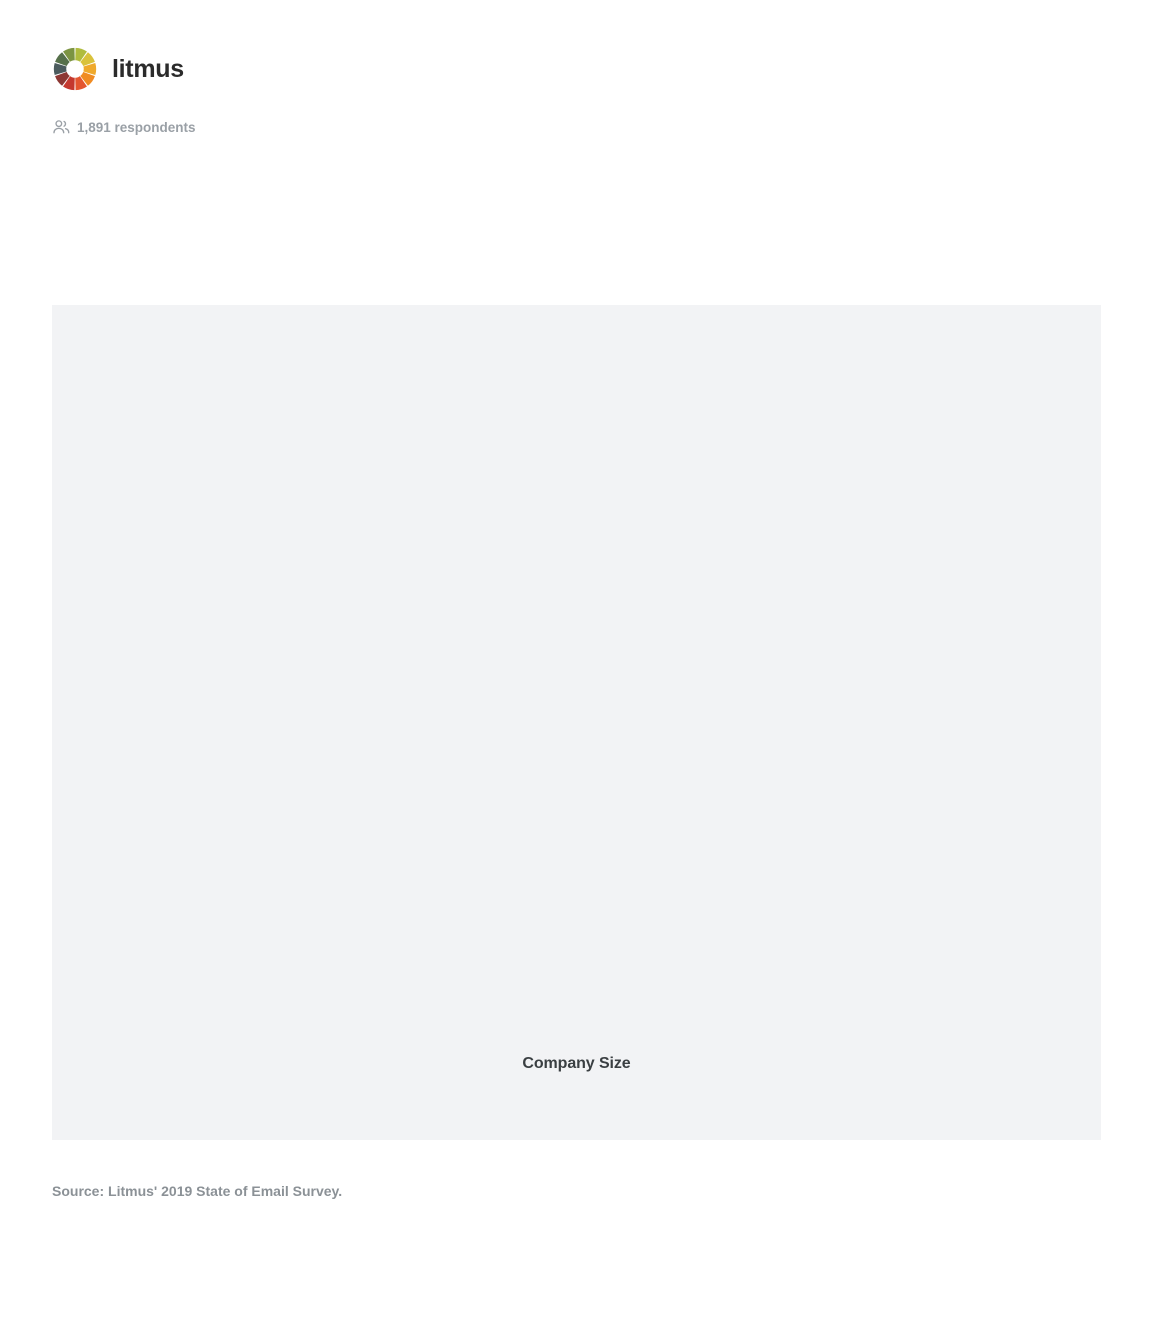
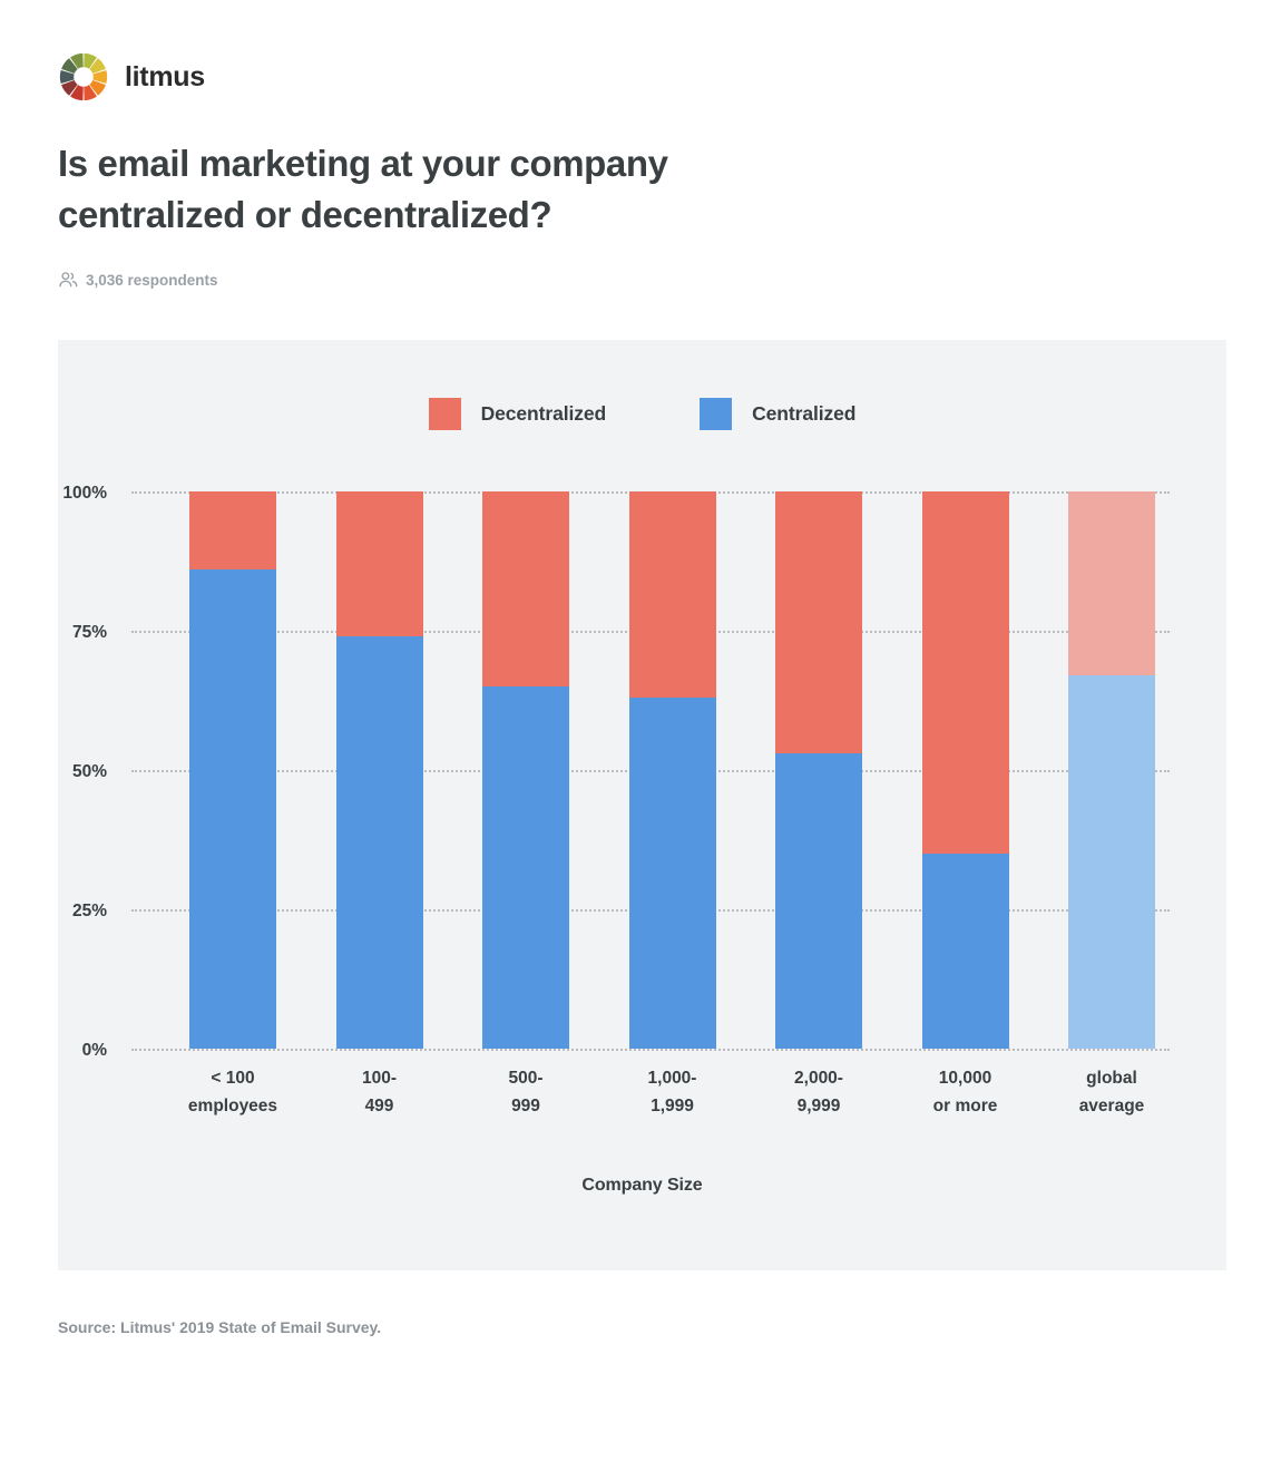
  litmus
+ Is email marketing at your company centralized or decentralized?
- 1,891 respondents
+ 3,036 respondents
+ Decentralized
+ Centralized
+ 0%
+ 25%
+ 50%
+ 75%
+ 100%
+ < 100
+ employees
+ 100-
+ 499
+ 500-
+ 999
+ 1,000-
+ 1,999
+ 2,000-
+ 9,999
+ 10,000
+ or more
+ global
+ average
  Company Size
  Source: Litmus' 2019 State of Email Survey.
